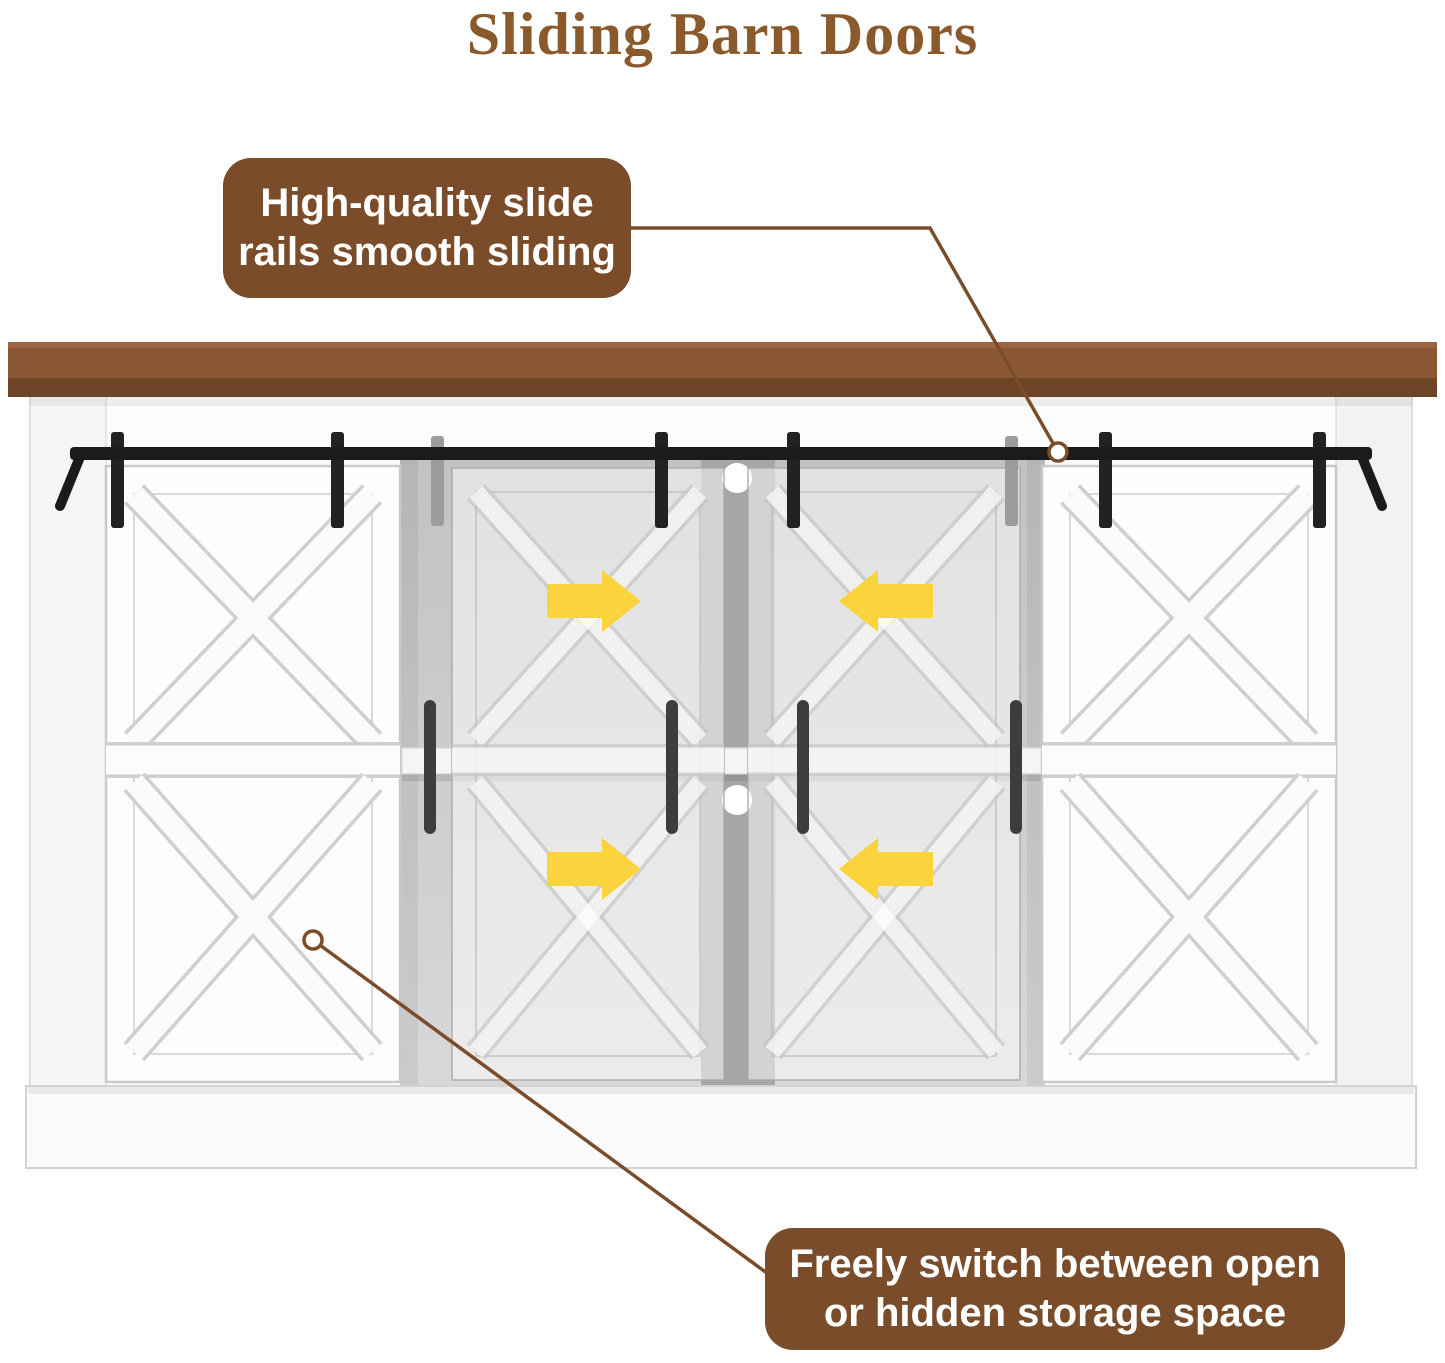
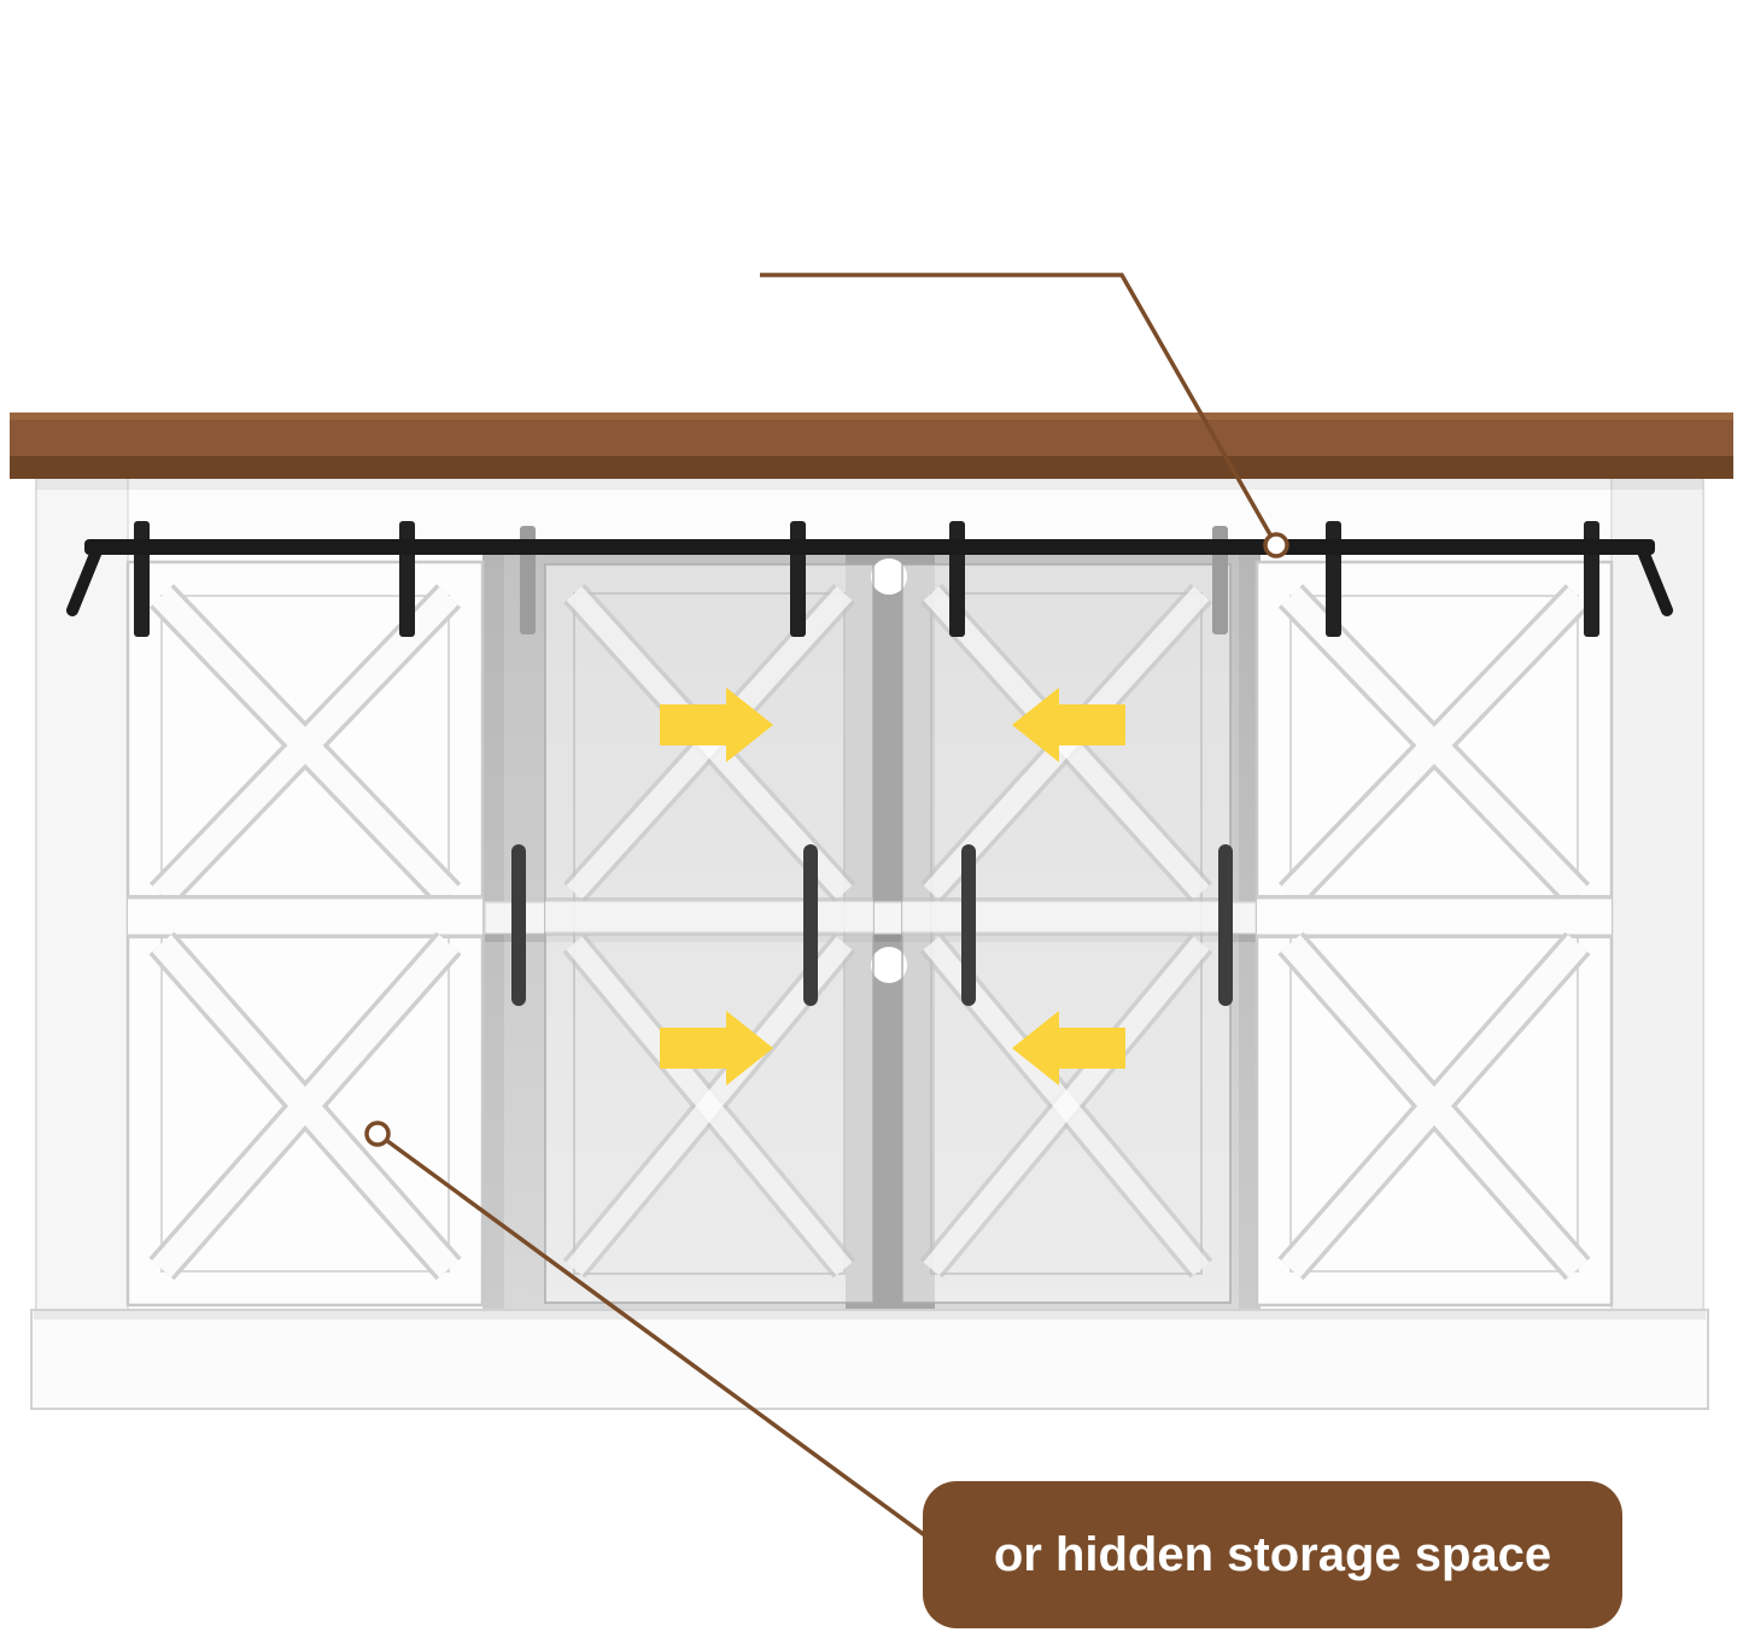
- Sliding Barn Doors
- High-quality slide
- rails smooth sliding
- Freely switch between open
  or hidden storage space
